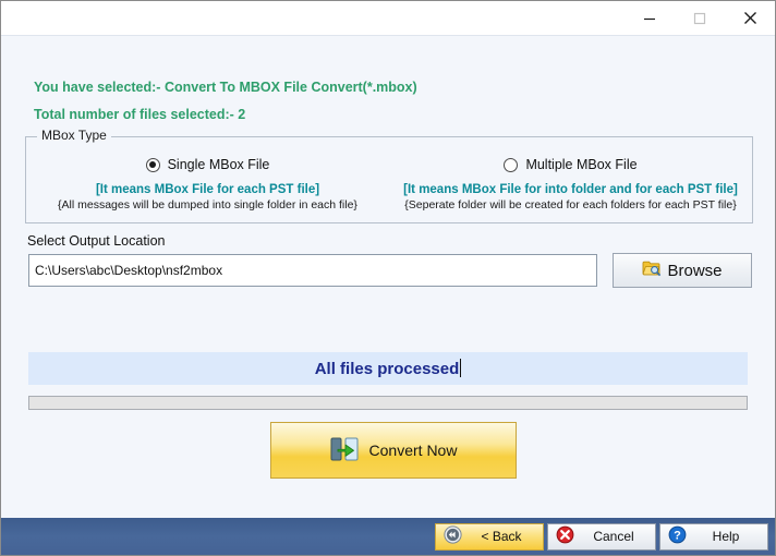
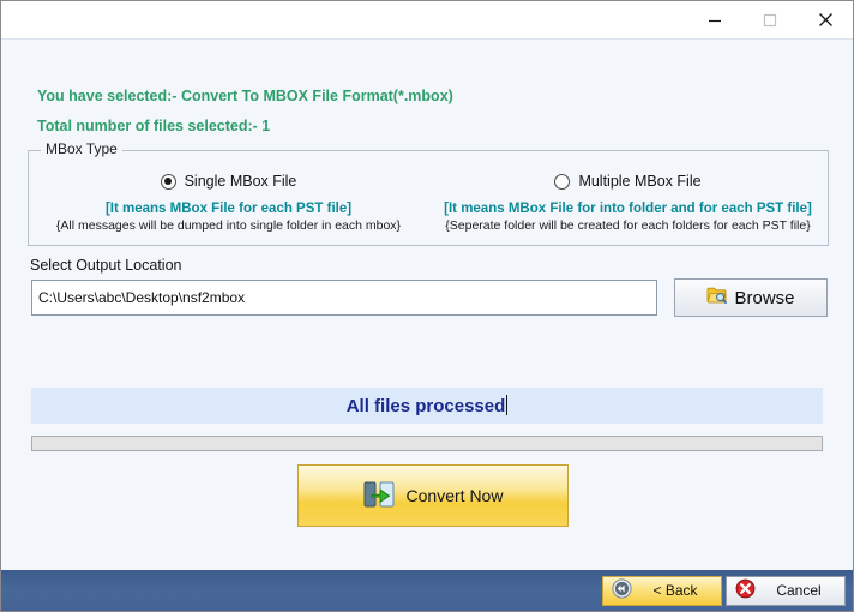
- You have selected:- Convert To MBOX File Convert(*.mbox)
+ You have selected:- Convert To MBOX File Format(*.mbox)
- Total number of files selected:- 2
+ Total number of files selected:- 1
  MBox Type
  Single MBox File
  [It means MBox File for each PST file]
- {All messages will be dumped into single folder in each file}
+ {All messages will be dumped into single folder in each mbox}
  Multiple MBox File
  [It means MBox File for into folder and for each PST file]
  {Seperate folder will be created for each folders for each PST file}
  Select Output Location
  C:\Users\abc\Desktop\nsf2mbox
  Browse
  All files processed
  Convert Now
  < Back
  Cancel
- ?
- Help
